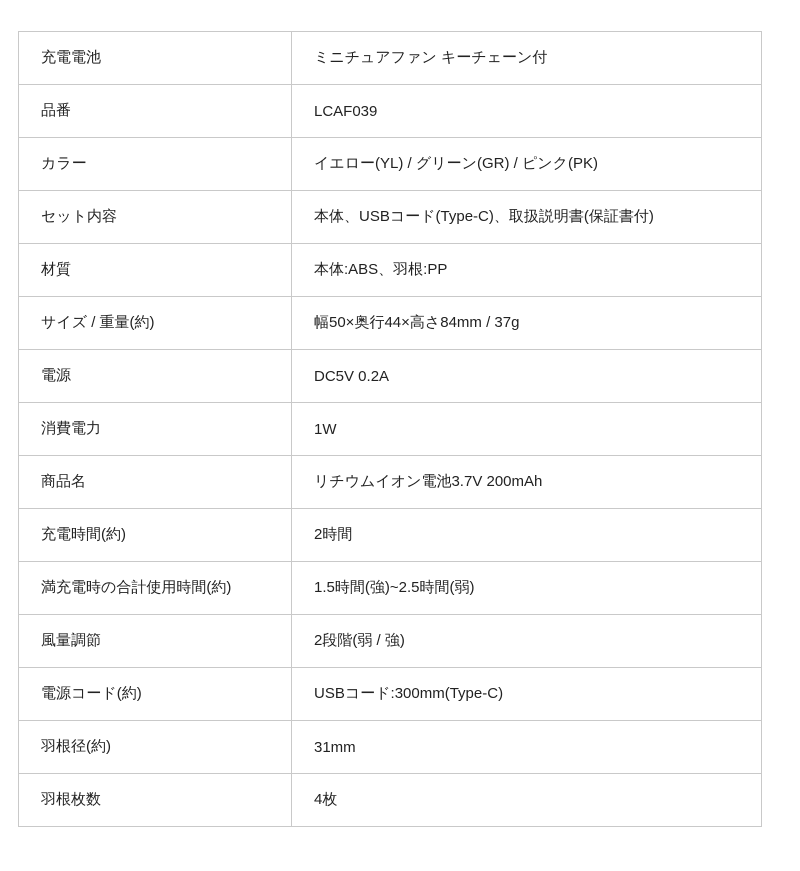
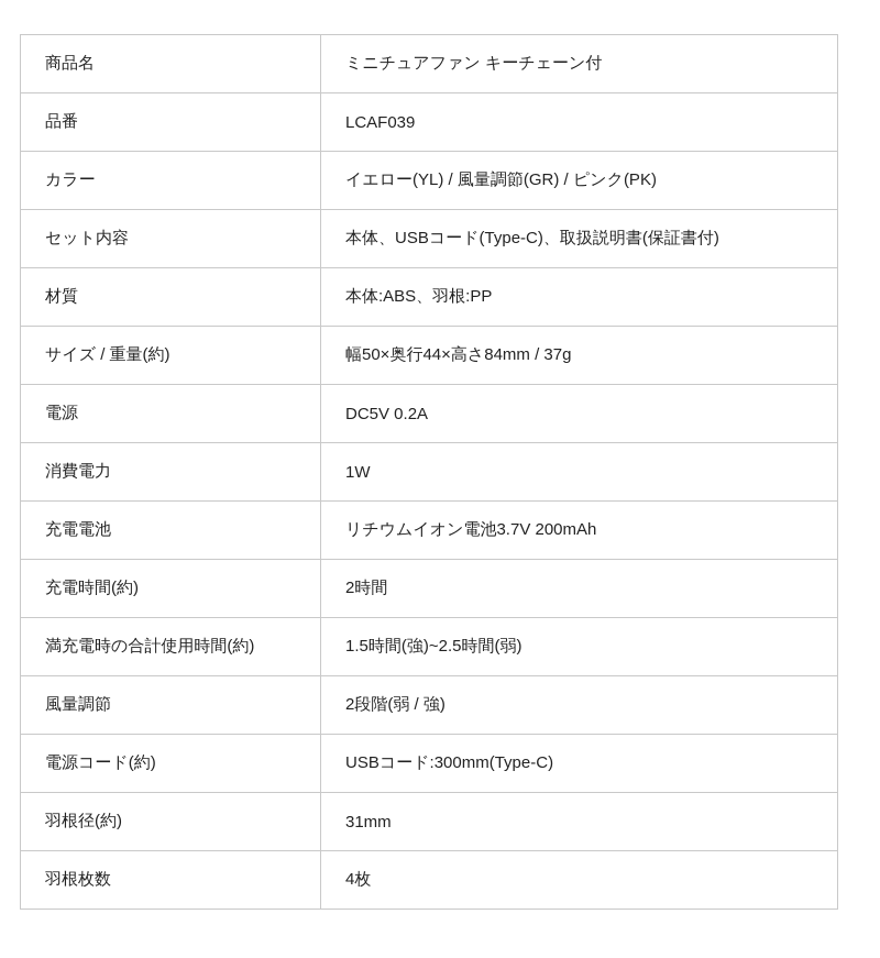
- 充電電池	ミニチュアファン キーチェーン付
+ 商品名	ミニチュアファン キーチェーン付
  品番	LCAF039
- カラー	イエロー(YL) / グリーン(GR) / ピンク(PK)
+ カラー	イエロー(YL) / 風量調節(GR) / ピンク(PK)
  セット内容	本体、USBコード(Type-C)、取扱説明書(保証書付)
  材質	本体:ABS、羽根:PP
  サイズ / 重量(約)	幅50×奥行44×高さ84mm / 37g
  電源	DC5V 0.2A
  消費電力	1W
- 商品名	リチウムイオン電池3.7V 200mAh
+ 充電電池	リチウムイオン電池3.7V 200mAh
  充電時間(約)	2時間
  満充電時の合計使用時間(約)	1.5時間(強)~2.5時間(弱)
  風量調節	2段階(弱 / 強)
  電源コード(約)	USBコード:300mm(Type-C)
  羽根径(約)	31mm
  羽根枚数	4枚
